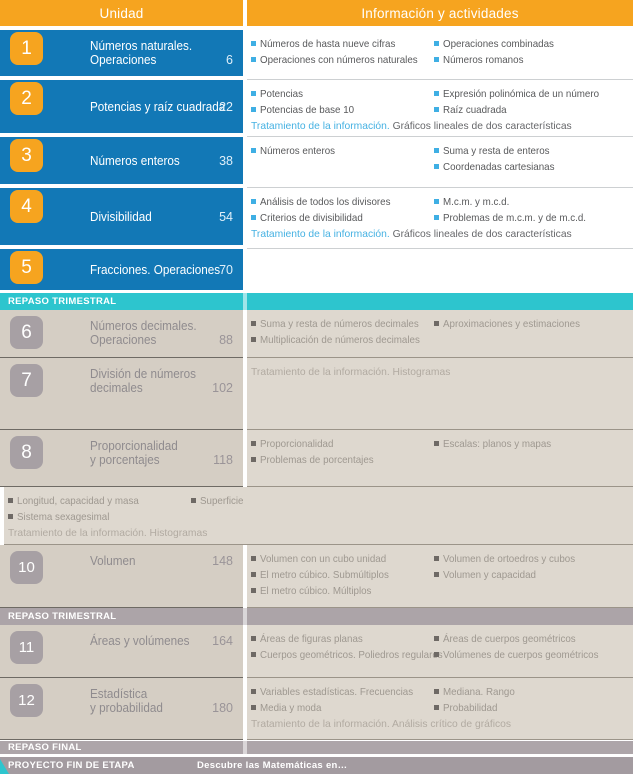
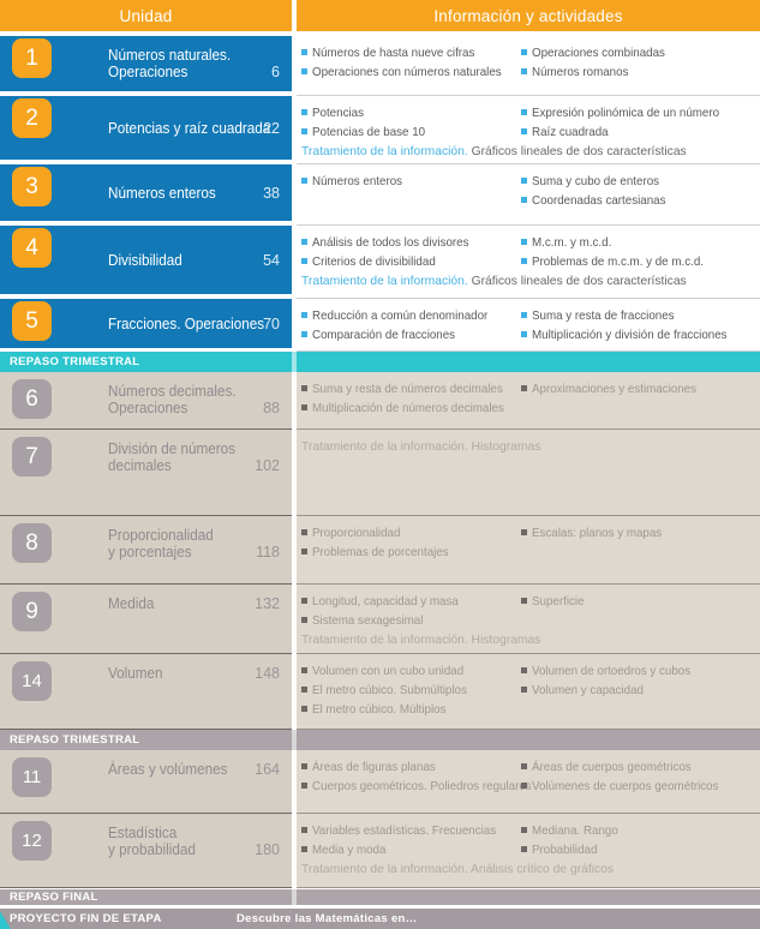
  Unidad
  Información y actividades
  1
  Números naturales.
  Operaciones
  6
  Números de hasta nueve cifras
  Operaciones con números naturales
  Operaciones combinadas
  Números romanos
  2
  Potencias y raíz cuadrad
  22
  Potencias
  Potencias de base 10
  Expresión polinómica de un número
  Raíz cuadrada
  Tratamiento de la información. Gráficos lineales de dos características
  3
  Números enteros
  38
  Números enteros
- Suma y resta de enteros
+ Suma y cubo de enteros
  Coordenadas cartesianas
  4
  Divisibilidad
  54
  Análisis de todos los divisores
  Criterios de divisibilidad
  M.c.m. y m.c.d.
  Problemas de m.c.m. y de m.c.d.
  Tratamiento de la información. Gráficos lineales de dos características
  5
  Fracciones. Operaciones
  70
+ Reducción a común denominador
+ Comparación de fracciones
+ Suma y resta de fracciones
+ Multiplicación y división de fracciones
  REPASO TRIMESTRAL
  6
  Números decimales.
  Operaciones
  88
  Suma y resta de números decimales
  Multiplicación de números decimales
  Aproximaciones y estimaciones
  7
  División de números
  decimales
  102
  Tratamiento de la información. Histogramas
  8
  Proporcionalidad
  y porcentajes
  118
  Proporcionalidad
  Problemas de porcentajes
  Escalas: planos y mapas
+ 9
+ Medida
+ 132
  Longitud, capacidad y masa
  Sistema sexagesimal
  Superficie
  Tratamiento de la información. Histogramas
- 10
+ 14
  Volumen
  148
  Volumen con un cubo unidad
  El metro cúbico. Submúltiplos
  El metro cúbico. Múltiplos
  Volumen de ortoedros y cubos
  Volumen y capacidad
  REPASO TRIMESTRAL
  11
  Áreas y volúmenes
  164
  Áreas de figuras planas
  Cuerpos geométricos. Poliedros regulars
  Áreas de cuerpos geométricos
  Volúmenes de cuerpos geométricos
  12
  Estadística
  y probabilidad
  180
  Variables estadísticas. Frecuencias
  Media y moda
  Mediana. Rango
  Probabilidad
  Tratamiento de la información. Análisis crítico de gráficos
  REPASO FINAL
  PROYECTO FIN DE ETAPA
  Descubre las Matemáticas en…
